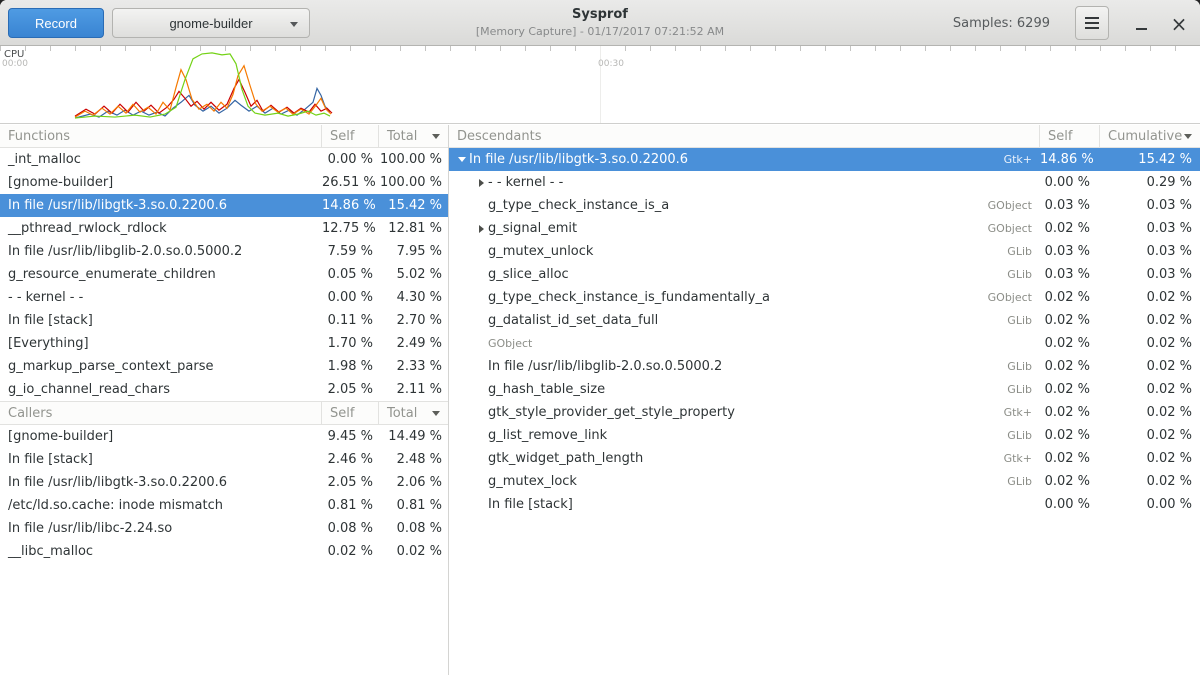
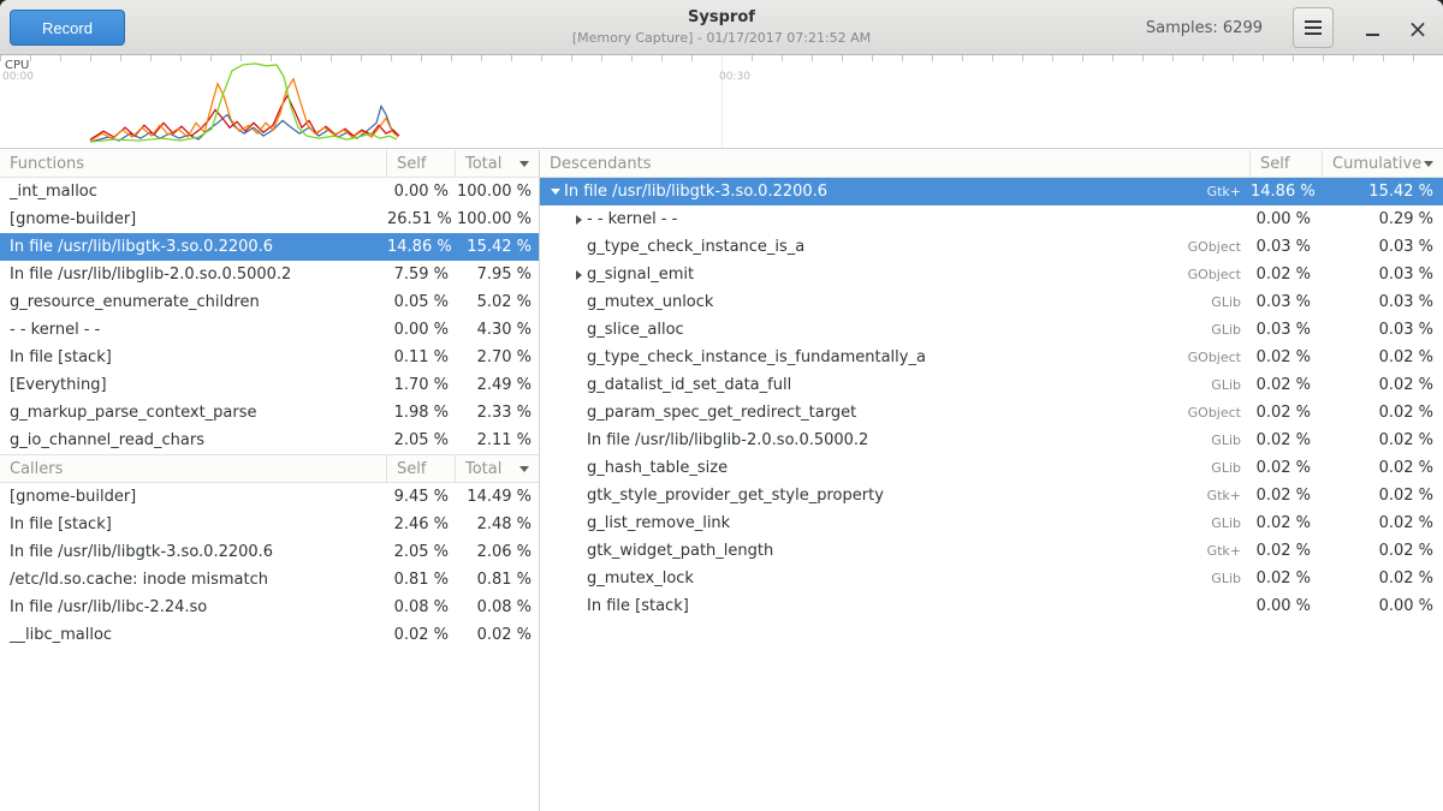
  Record
- gnome-builder
  Sysprof
  [Memory Capture] - 01/17/2017 07:21:52 AM
  Samples: 6299
  ×
  CPU
  00:00
  00:30
  Functions
  Self
  Total
  _int_malloc
  0.00 %
  100.00 %
  [gnome-builder]
  26.51 %
  100.00 %
  In file /usr/lib/libgtk-3.so.0.2200.6
  14.86 %
  15.42 %
- __pthread_rwlock_rdlock
- 12.75 %
- 12.81 %
  In file /usr/lib/libglib-2.0.so.0.5000.2
  7.59 %
  7.95 %
  g_resource_enumerate_children
  0.05 %
  5.02 %
  - - kernel - -
  0.00 %
  4.30 %
  In file [stack]
  0.11 %
  2.70 %
  [Everything]
  1.70 %
  2.49 %
  g_markup_parse_context_parse
  1.98 %
  2.33 %
  g_io_channel_read_chars
  2.05 %
  2.11 %
  Callers
  Self
  Total
  [gnome-builder]
  9.45 %
  14.49 %
  In file [stack]
  2.46 %
  2.48 %
  In file /usr/lib/libgtk-3.so.0.2200.6
  2.05 %
  2.06 %
  /etc/ld.so.cache: inode mismatch
  0.81 %
  0.81 %
  In file /usr/lib/libc-2.24.so
  0.08 %
  0.08 %
  __libc_malloc
  0.02 %
  0.02 %
  Descendants
  Self
  Cumulative
  In file /usr/lib/libgtk-3.so.0.2200.6
  Gtk+
  14.86 %
  15.42 %
  - - kernel - -
  0.00 %
  0.29 %
  g_type_check_instance_is_a
  GObject
  0.03 %
  0.03 %
  g_signal_emit
  GObject
  0.02 %
  0.03 %
  g_mutex_unlock
  GLib
  0.03 %
  0.03 %
  g_slice_alloc
  GLib
  0.03 %
  0.03 %
  g_type_check_instance_is_fundamentally_a
  GObject
  0.02 %
  0.02 %
  g_datalist_id_set_data_full
  GLib
  0.02 %
  0.02 %
+ g_param_spec_get_redirect_target
  GObject
  0.02 %
  0.02 %
  In file /usr/lib/libglib-2.0.so.0.5000.2
  GLib
  0.02 %
  0.02 %
  g_hash_table_size
  GLib
  0.02 %
  0.02 %
  gtk_style_provider_get_style_property
  Gtk+
  0.02 %
  0.02 %
  g_list_remove_link
  GLib
  0.02 %
  0.02 %
  gtk_widget_path_length
  Gtk+
  0.02 %
  0.02 %
  g_mutex_lock
  GLib
  0.02 %
  0.02 %
  In file [stack]
  0.00 %
  0.00 %
